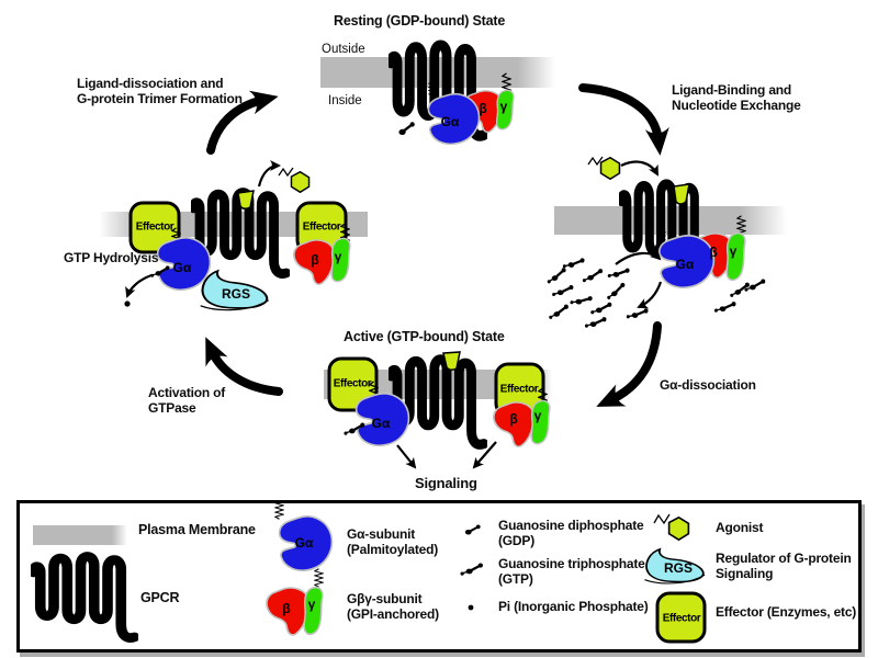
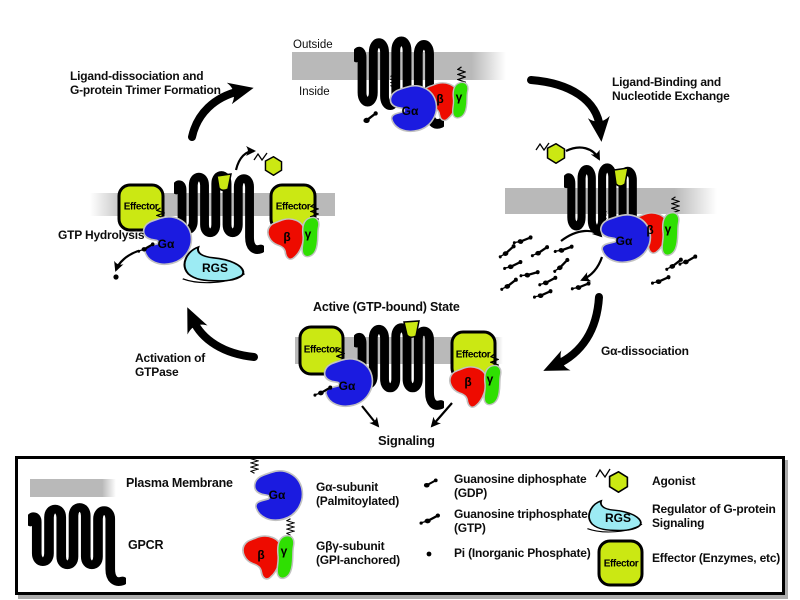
- Resting (GDP-bound) State
  Outside
  Inside
  Ligand-dissociation and
  G-protein Trimer Formation
  Ligand-Binding and
  Nucleotide Exchange
  Gα-dissociation
  Activation of
  GTPase
  GTP Hydrolysis
  Active (GTP-bound) State
  Signaling
  Gα
  β
  γ
  Gα
  β
  γ
  Effector
  Effector
  Gα
  β
  γ
  Effector
  Effector
  Gα
  β
  γ
  RGS
  Plasma Membrane
  GPCR
  Gα
  Gα-subunit
  (Palmitoylated)
  β
  γ
  Gβγ-subunit
  (GPI-anchored)
  Guanosine diphosphate
  (GDP)
  Guanosine triphosphate
  (GTP)
  Pi (Inorganic Phosphate)
  Agonist
  RGS
  Regulator of G-protein
  Signaling
  Effector
  Effector (Enzymes, etc)
